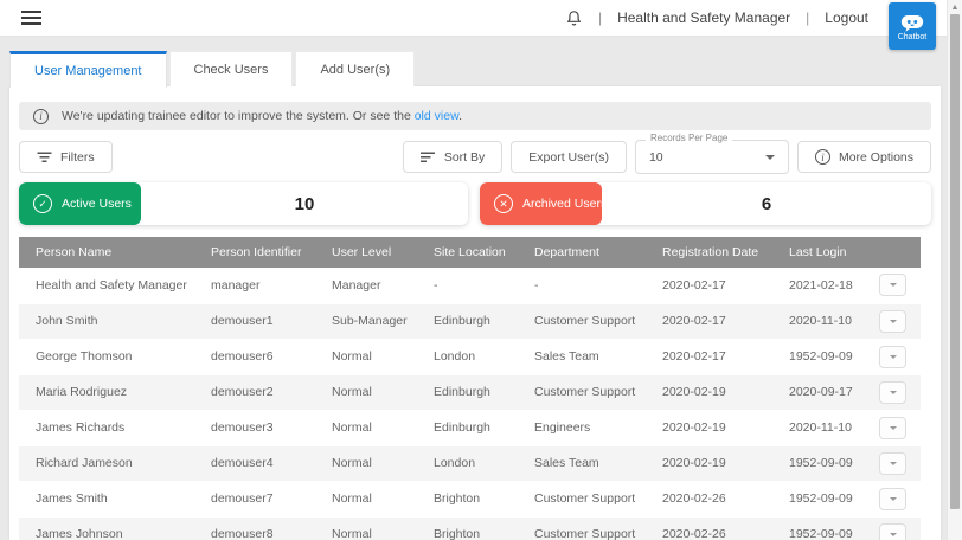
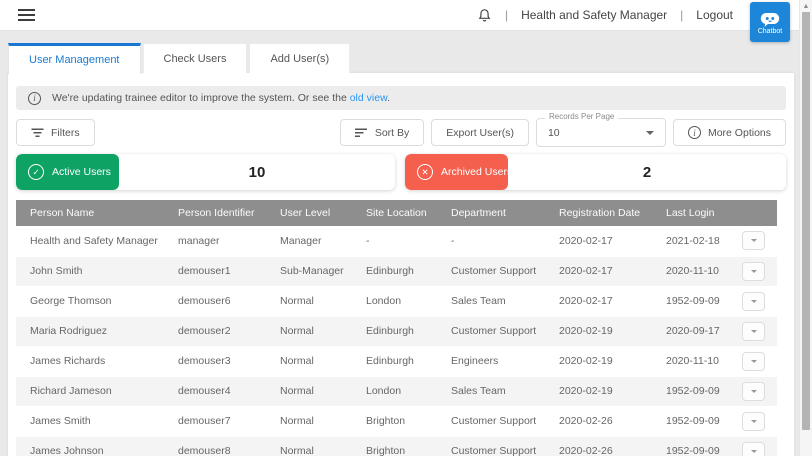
  |
  Health and Safety Manager
  |
  Logout
  User Management
  Check Users
  Add User(s)
  i
  We're updating trainee editor to improve the system. Or see the old view.
  Filters
  Sort By
  Export User(s)
  Records Per Page
  10
  i
  More Options
  ✓
  Active Users
  10
  ✕
  Archived Users
- 6
+ 2
  Person Name	Person Identifier	User Level	Site Location	Department	Registration Date	Last Login
  Health and Safety Manager	manager	Manager	-	-	2020-02-17	2021-02-18
  John Smith	demouser1	Sub-Manager	Edinburgh	Customer Support	2020-02-17	2020-11-10
  George Thomson	demouser6	Normal	London	Sales Team	2020-02-17	1952-09-09
  Maria Rodriguez	demouser2	Normal	Edinburgh	Customer Support	2020-02-19	2020-09-17
  James Richards	demouser3	Normal	Edinburgh	Engineers	2020-02-19	2020-11-10
  Richard Jameson	demouser4	Normal	London	Sales Team	2020-02-19	1952-09-09
  James Smith	demouser7	Normal	Brighton	Customer Support	2020-02-26	1952-09-09
  James Johnson	demouser8	Normal	Brighton	Customer Support	2020-02-26	1952-09-09
